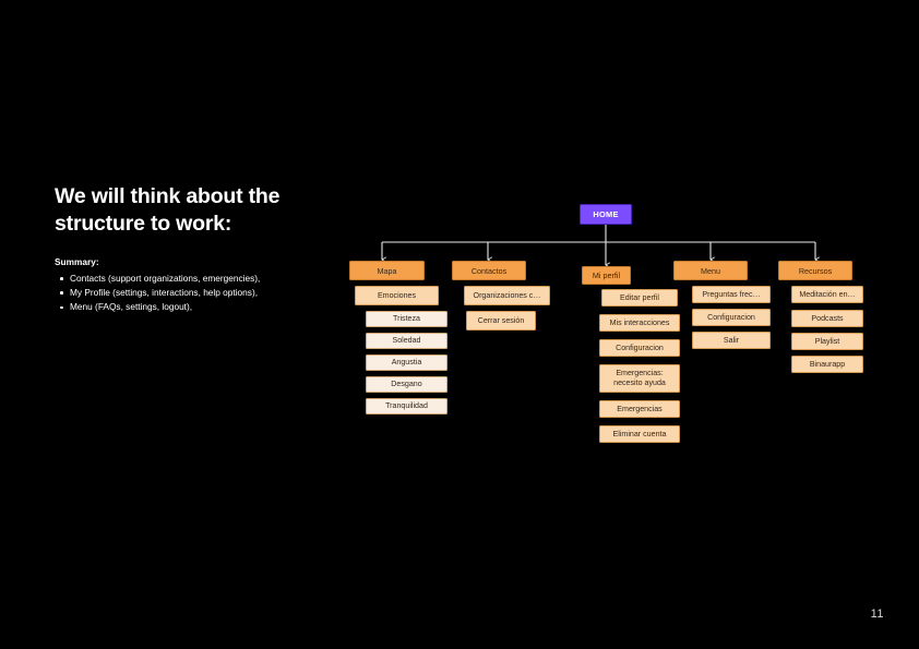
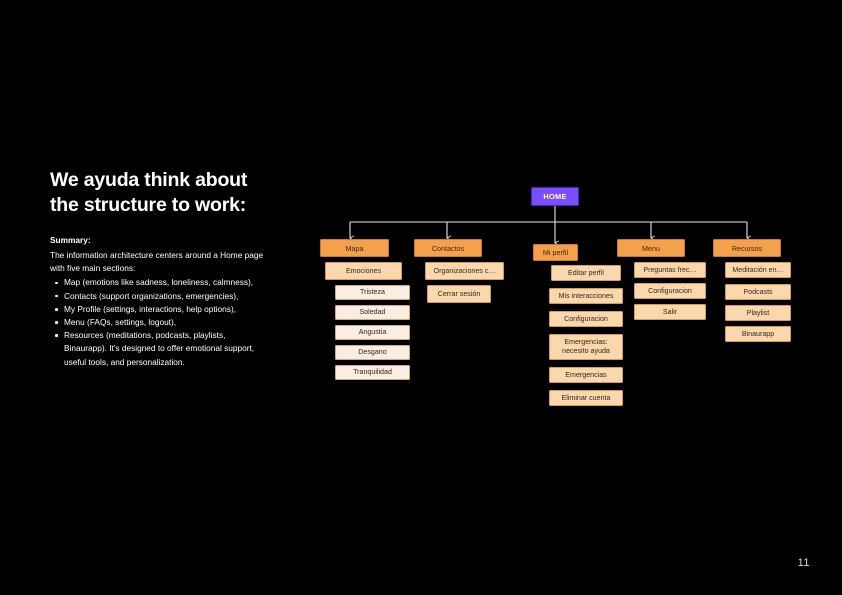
- We will think about the structure to work:
+ We ayuda think about the structure to work:
  Summary:
+ The information architecture centers around a Home page with five main sections:
+ Map (emotions like sadness, loneliness, calmness),
  Contacts (support organizations, emergencies),
  My Profile (settings, interactions, help options),
  Menu (FAQs, settings, logout),
+ Resources (meditations, podcasts, playlists, Binaurapp). It's designed to offer emotional support, useful tools, and personalization.
  HOME
  Mapa
  Emociones
  Tristeza
  Soledad
  Angustia
  Desgano
  Tranquilidad
  Contactos
  Organizaciones c…
  Cerrar sesión
  Mi perfil
  Editar perfil
  Mis interacciones
  Configuracion
  Emergencias: necesito ayuda
  Emergencias
  Eliminar cuenta
  Menu
  Preguntas frec…
  Configuracion
  Salir
  Recursos
  Meditación en…
  Podcasts
  Playlist
  Binaurapp
  11
